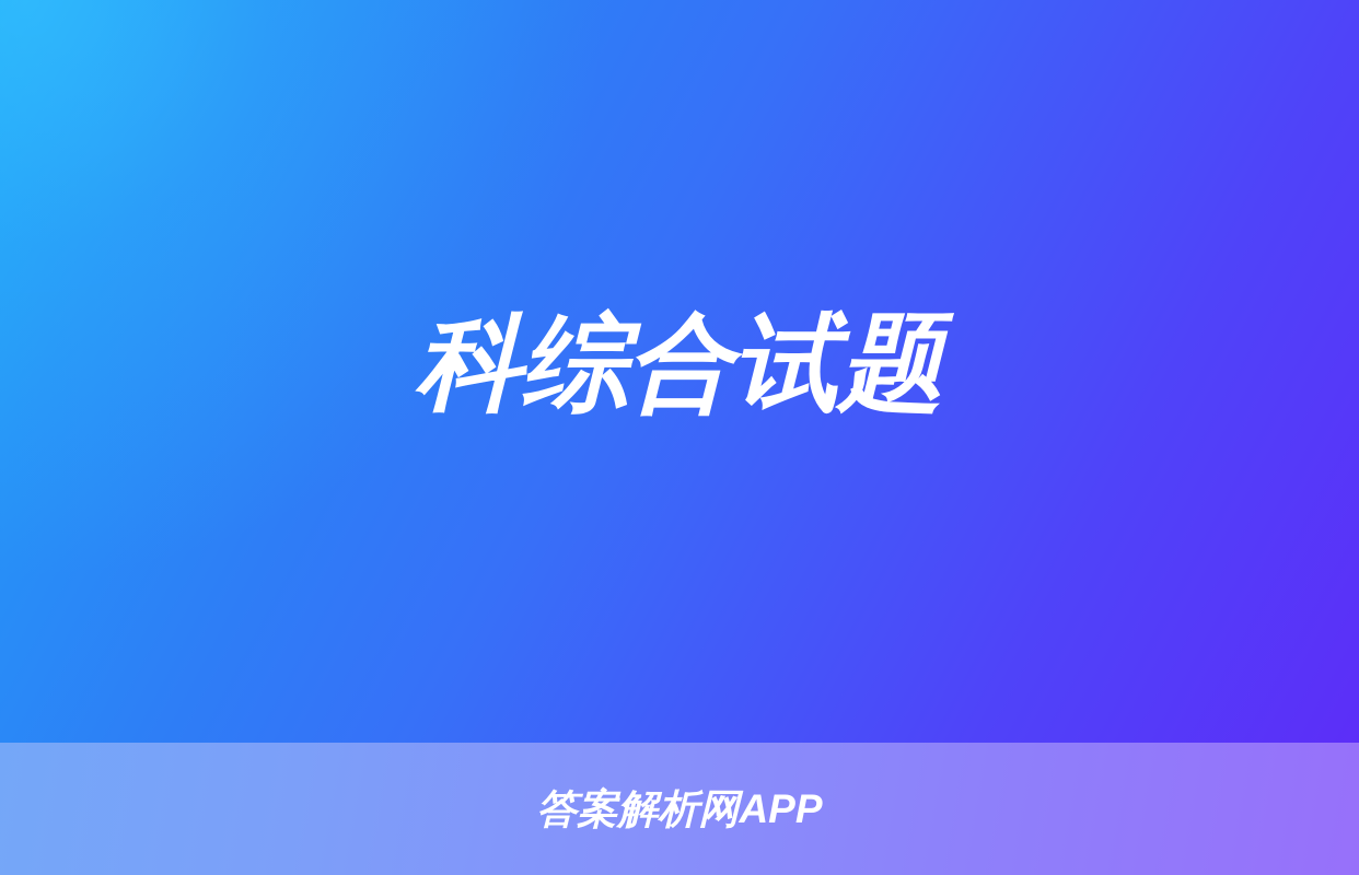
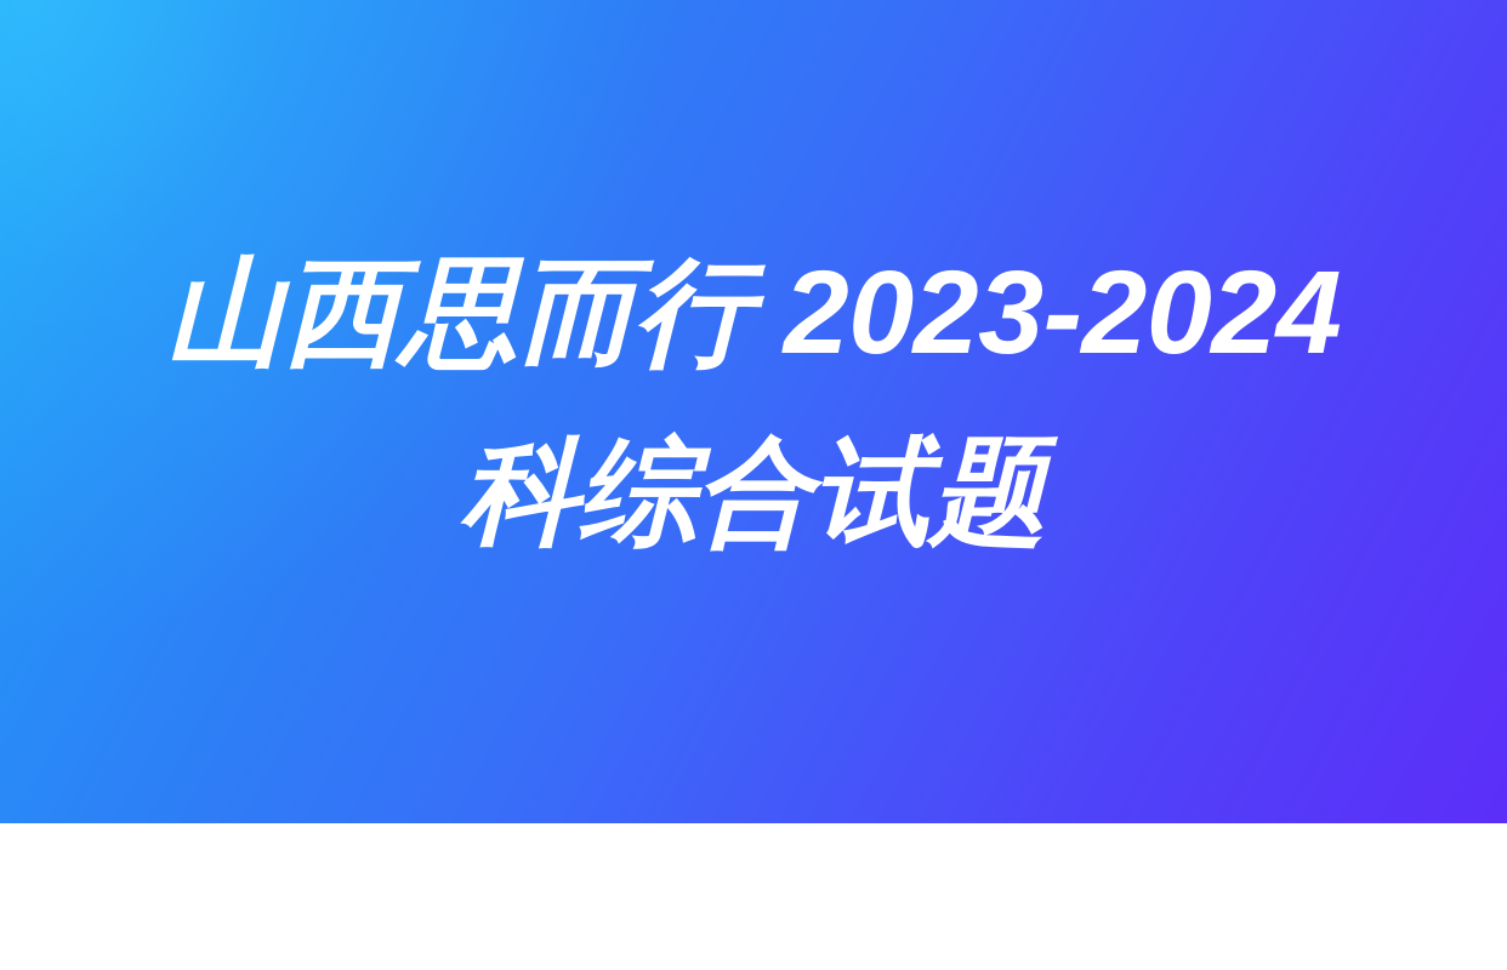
+ 山西思而行 2023-2024
  科综合试题
- 答案解析网APP
